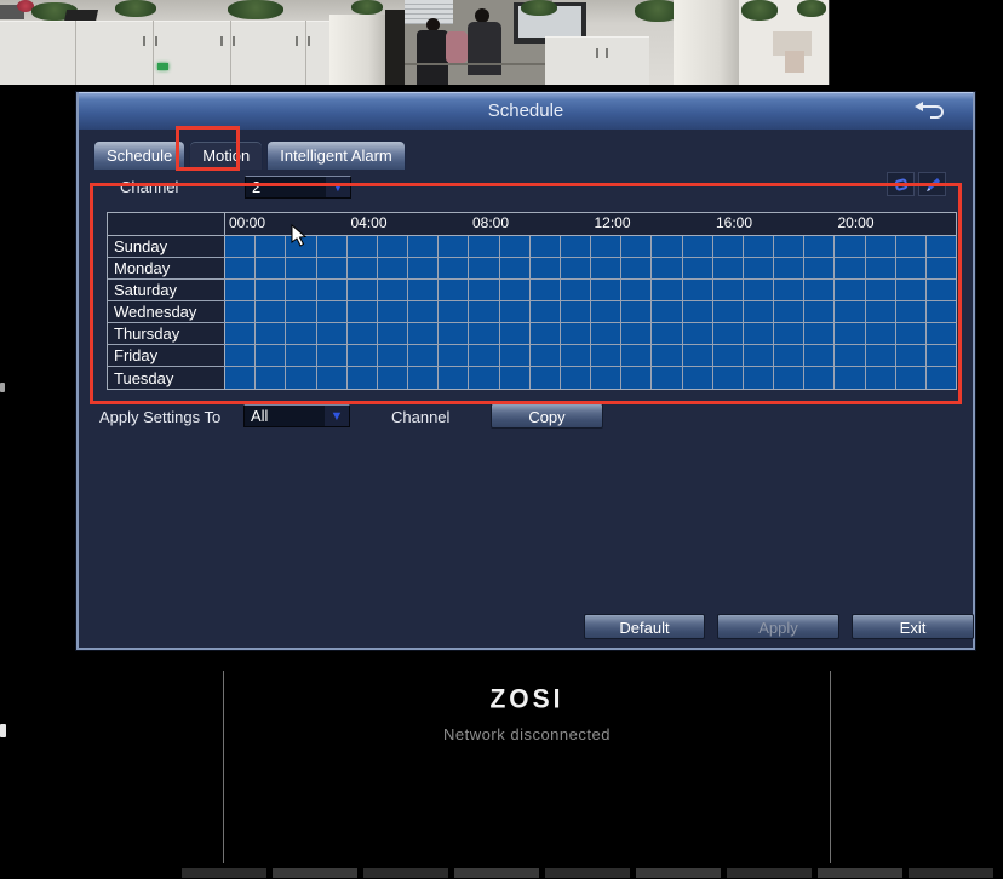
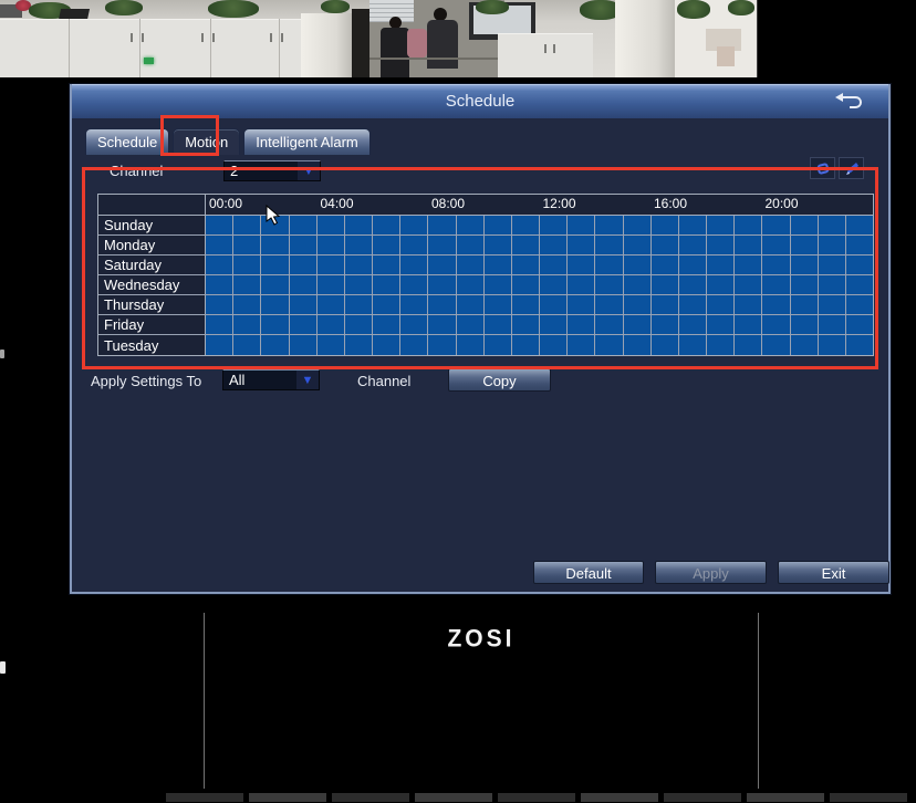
  ZOSI
- Network disconnected
  Schedule
  Schedule
  Motion
  Intelligent Alarm
  Channel
  2
  ▼
  00:00
  04:00
  08:00
  12:00
  16:00
  20:00
  Sunday
  Monday
  Saturday
  Wednesday
  Thursday
  Friday
  Tuesday
  Apply Settings To
  All
  ▼
  Channel
  Copy
  Default
  Apply
  Exit
